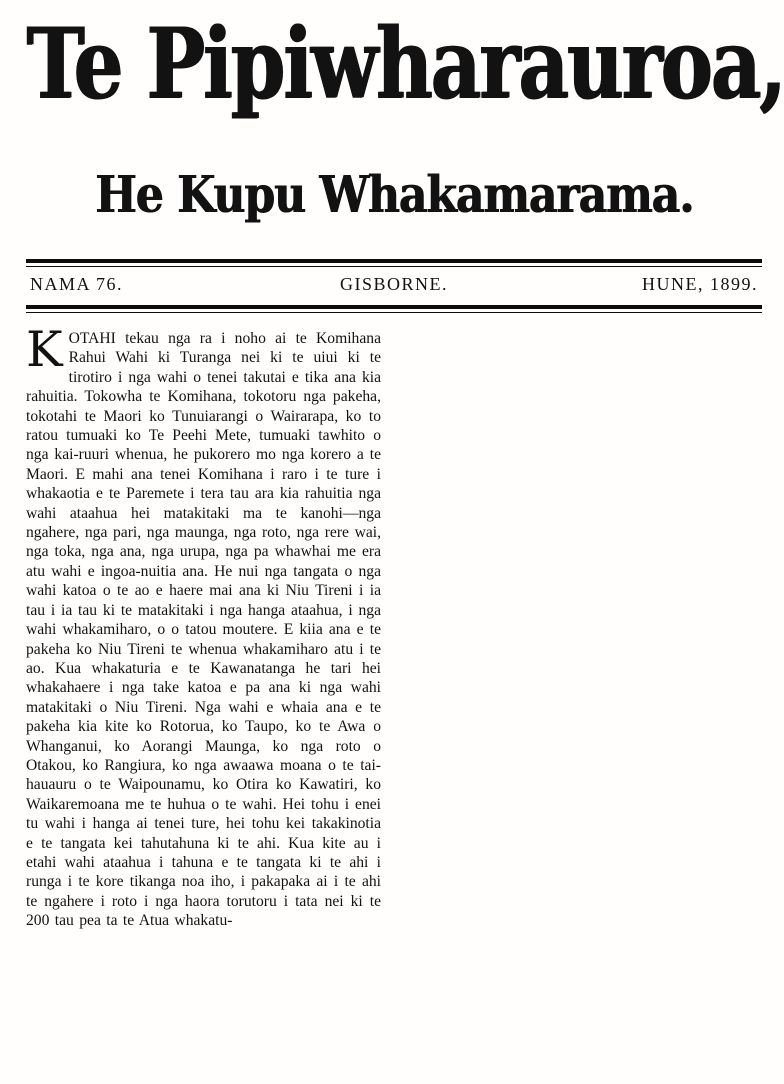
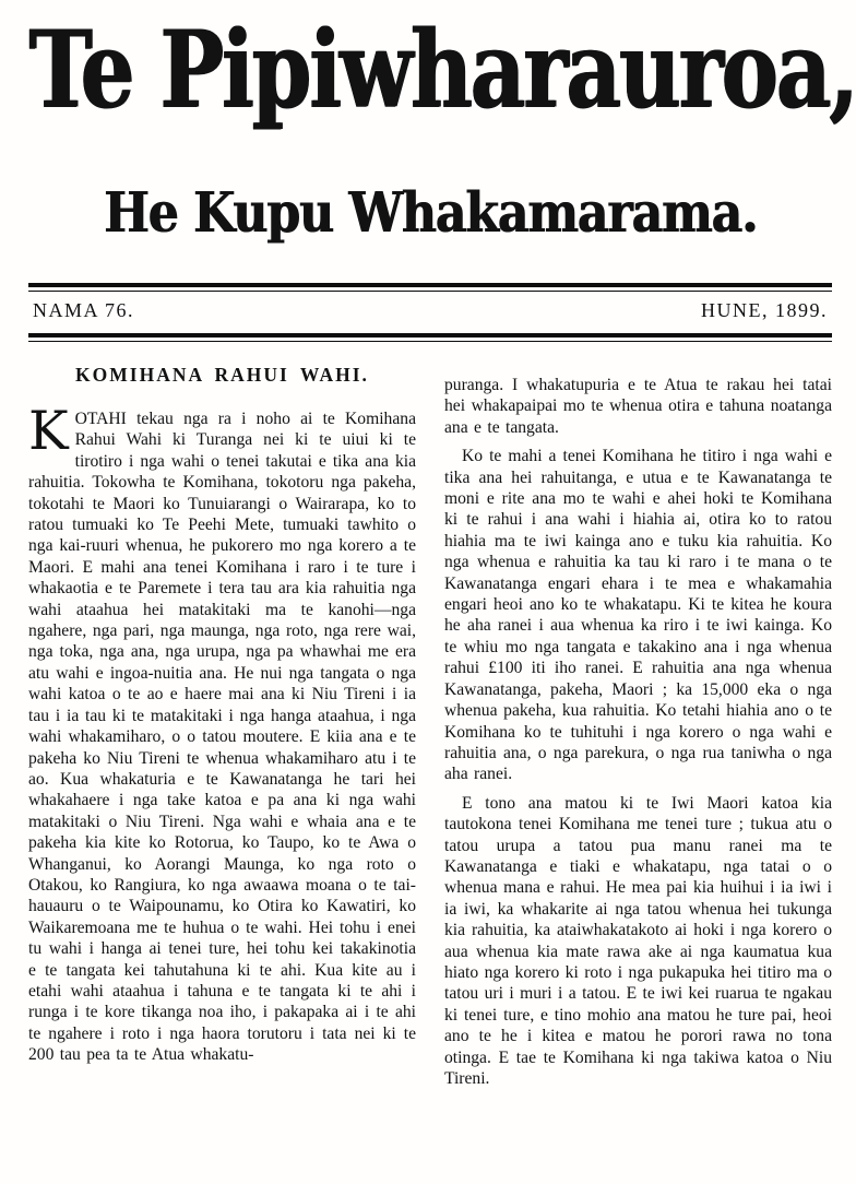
  Te Pipiwharauroa,
  He Kupu Whakamarama.
  NAMA 76.
- GISBORNE.
  HUNE, 1899.
+ KOMIHANA RAHUI WAHI.
  K
  OTAHI tekau nga ra i noho ai te Komihana Rahui Wahi ki Turanga nei ki te uiui ki te tirotiro i nga wahi o tenei takutai e tika ana kia rahuitia. Tokowha te Komihana, tokotoru nga pakeha, tokotahi te Maori ko Tunuiarangi o Wairarapa, ko to ratou tumuaki ko Te Peehi Mete, tumuaki tawhito o nga kai-ruuri whenua, he pukorero mo nga korero a te Maori. E mahi ana tenei Komihana i raro i te ture i whakaotia e te Paremete i tera tau ara kia rahuitia nga wahi ataahua hei matakitaki ma te kanohi—nga ngahere, nga pari, nga maunga, nga roto, nga rere wai, nga toka, nga ana, nga urupa, nga pa whawhai me era atu wahi e ingoa-nuitia ana. He nui nga tangata o nga wahi katoa o te ao e haere mai ana ki Niu Tireni i ia tau i ia tau ki te matakitaki i nga hanga ataahua, i nga wahi whakamiharo, o o tatou moutere. E kiia ana e te pakeha ko Niu Tireni te whenua whakamiharo atu i te ao. Kua whakaturia e te Kawanatanga he tari hei whakahaere i nga take katoa e pa ana ki nga wahi matakitaki o Niu Tireni. Nga wahi e whaia ana e te pakeha kia kite ko Rotorua, ko Taupo, ko te Awa o Whanganui, ko Aorangi Maunga, ko nga roto o Otakou, ko Rangiura, ko nga awaawa moana o te tai-hauauru o te Waipounamu, ko Otira ko Kawatiri, ko Waikaremoana me te huhua o te wahi. Hei tohu i enei tu wahi i hanga ai tenei ture, hei tohu kei takakinotia e te tangata kei tahutahuna ki te ahi. Kua kite au i etahi wahi ataahua i tahuna e te tangata ki te ahi i runga i te kore tikanga noa iho, i pakapaka ai i te ahi te ngahere i roto i nga haora torutoru i tata nei ki te 200 tau pea ta te Atua whakatu-
+ puranga. I whakatupuria e te Atua te rakau hei tatai hei whakapaipai mo te whenua otira e tahuna noatanga ana e te tangata.
+ Ko te mahi a tenei Komihana he titiro i nga wahi e tika ana hei rahuitanga, e utua e te Kawanatanga te moni e rite ana mo te wahi e ahei hoki te Komihana ki te rahui i ana wahi i hiahia ai, otira ko to ratou hiahia ma te iwi kainga ano e tuku kia rahuitia. Ko nga whenua e rahuitia ka tau ki raro i te mana o te Kawanatanga engari ehara i te mea e whakamahia engari heoi ano ko te whakatapu. Ki te kitea he koura he aha ranei i aua whenua ka riro i te iwi kainga. Ko te whiu mo nga tangata e takakino ana i nga whenua rahui £100 iti iho ranei. E rahuitia ana nga whenua Kawanatanga, pakeha, Maori ; ka 15,000 eka o nga whenua pakeha, kua rahuitia. Ko tetahi hiahia ano o te Komihana ko te tuhituhi i nga korero o nga wahi e rahuitia ana, o nga parekura, o nga rua taniwha o nga aha ranei.
+ E tono ana matou ki te Iwi Maori katoa kia tautokona tenei Komihana me tenei ture ; tukua atu o tatou urupa a tatou pua manu ranei ma te Kawanatanga e tiaki e whakatapu, nga tatai o o whenua mana e rahui. He mea pai kia huihui i ia iwi i ia iwi, ka whakarite ai nga tatou whenua hei tukunga kia rahuitia, ka ataiwhakatakoto ai hoki i nga korero o aua whenua kia mate rawa ake ai nga kaumatua kua hiato nga korero ki roto i nga pukapuka hei titiro ma o tatou uri i muri i a tatou. E te iwi kei ruarua te ngakau ki tenei ture, e tino mohio ana matou he ture pai, heoi ano te he i kitea e matou he porori rawa no tona otinga. E tae te Komihana ki nga takiwa katoa o Niu Tireni.
